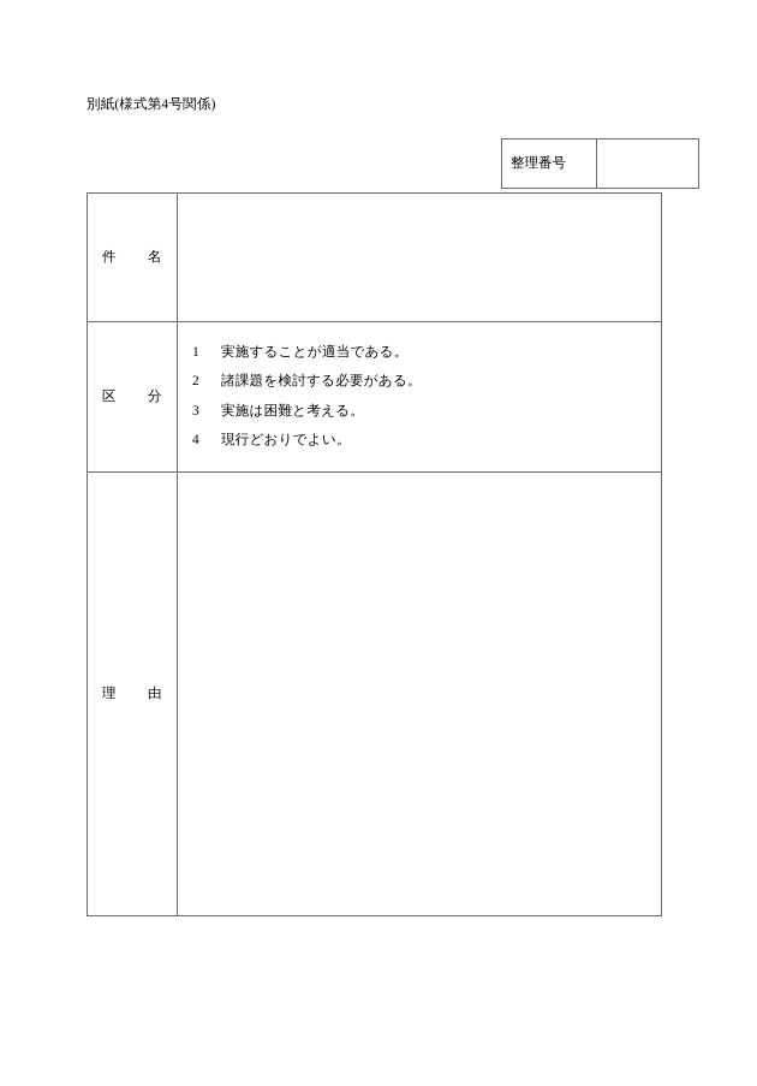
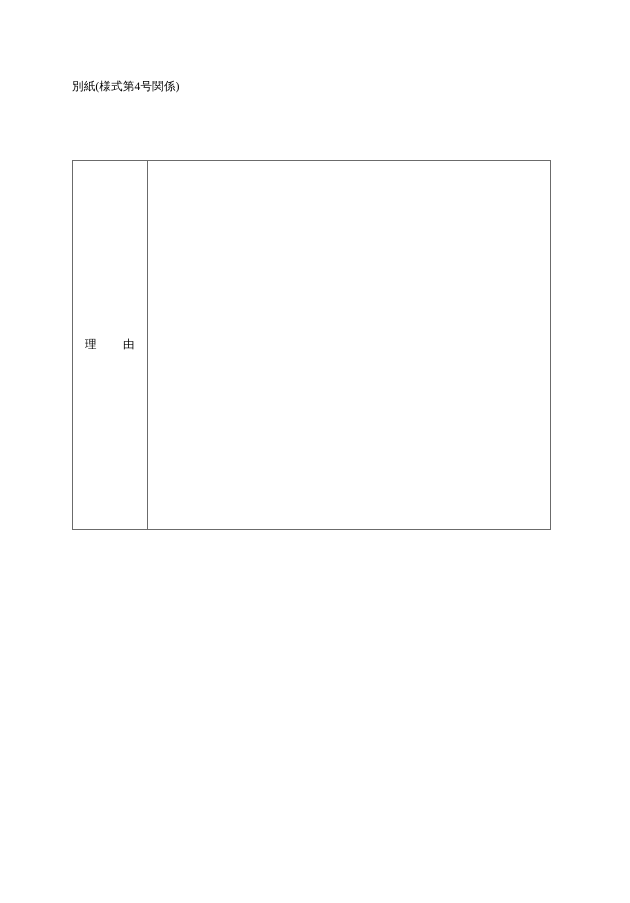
  別紙(様式第4号関係)
- 整理番号
- 件 名
- 区 分	1 実施することが適当である。 2 諸課題を検討する必要がある。 3 実施は困難と考える。 4 現行どおりでよい。
  理 由
